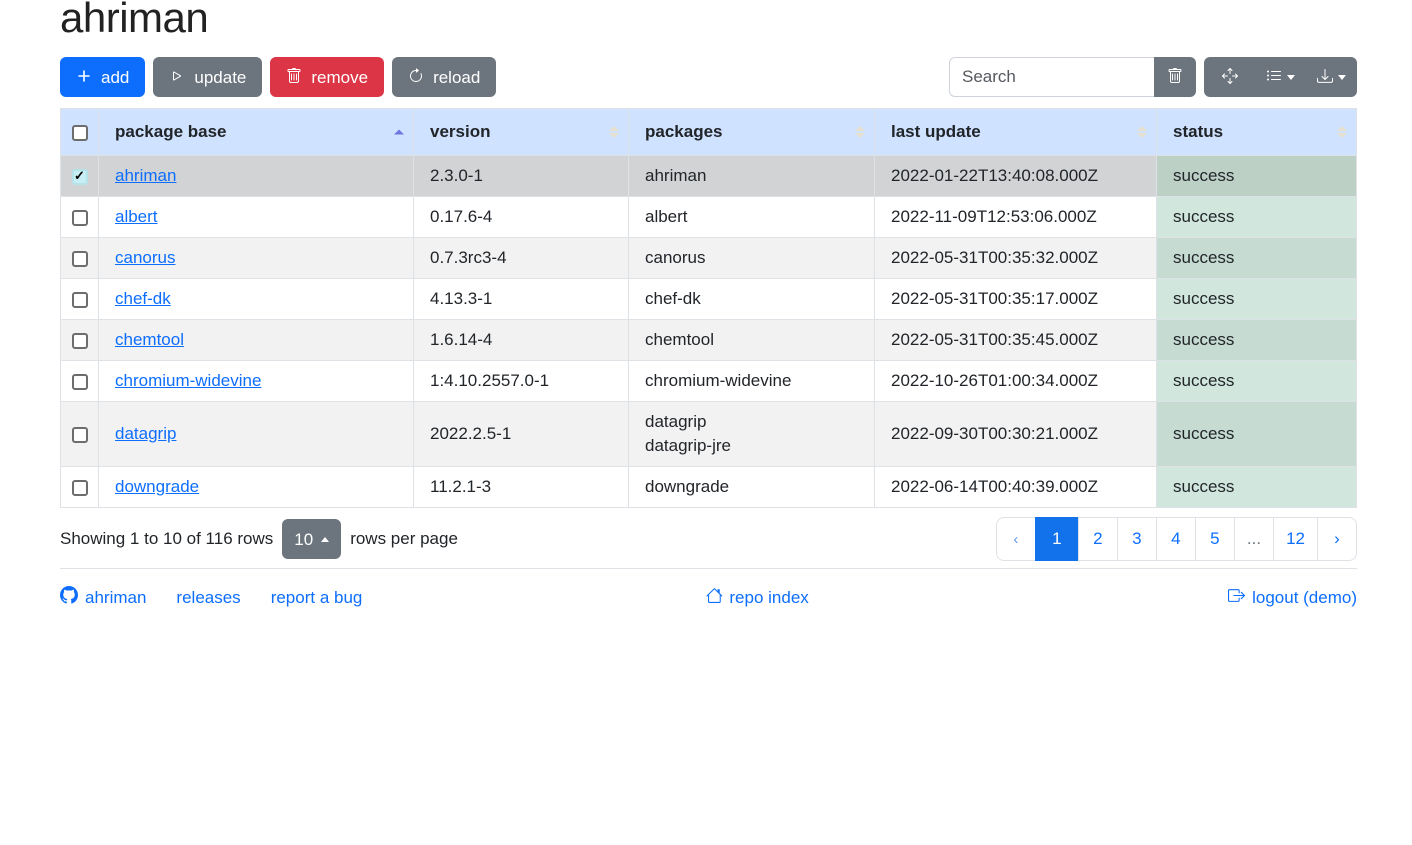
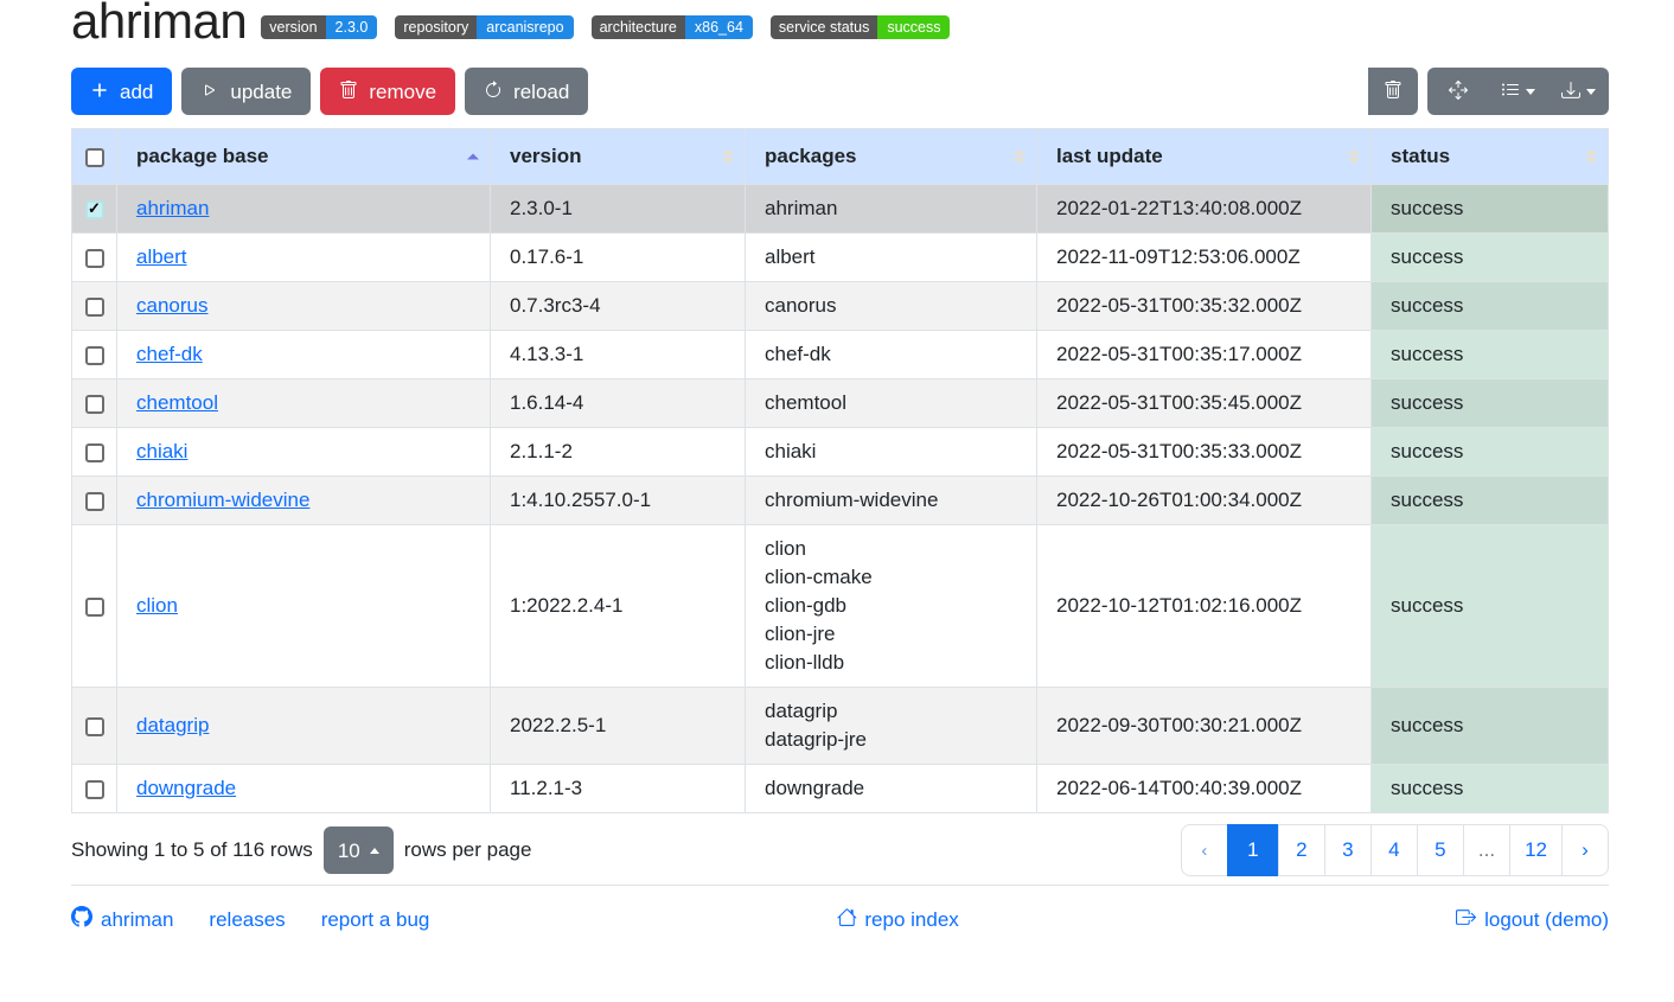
  ahriman
+ version
+ 2.3.0
+ repository
+ arcanisrepo
+ architecture
+ x86_64
+ service status
+ success
  add
  update
  remove
  reload
- Search
  	package base	version	packages	last update	status
  	ahriman	2.3.0-1	ahriman	2022-01-22T13:40:08.000Z	success
- 	albert	0.17.6-4	albert	2022-11-09T12:53:06.000Z	success
+ 	albert	0.17.6-1	albert	2022-11-09T12:53:06.000Z	success
  	canorus	0.7.3rc3-4	canorus	2022-05-31T00:35:32.000Z	success
  	chef-dk	4.13.3-1	chef-dk	2022-05-31T00:35:17.000Z	success
  	chemtool	1.6.14-4	chemtool	2022-05-31T00:35:45.000Z	success
+ 	chiaki	2.1.1-2	chiaki	2022-05-31T00:35:33.000Z	success
  	chromium-widevine	1:4.10.2557.0-1	chromium-widevine	2022-10-26T01:00:34.000Z	success
+ 	clion	1:2022.2.4-1	clionclion-cmakeclion-gdbclion-jreclion-lldb	2022-10-12T01:02:16.000Z	success
  	datagrip	2022.2.5-1	datagripdatagrip-jre	2022-09-30T00:30:21.000Z	success
  	downgrade	11.2.1-3	downgrade	2022-06-14T00:40:39.000Z	success
- Showing 1 to 10 of 116 rows
+ Showing 1 to 5 of 116 rows
  10
  rows per page
  ‹
  1
  2
  3
  4
  5
  ...
  12
  ›
  ahriman
  releases
  report a bug
  repo index
  logout (demo)
